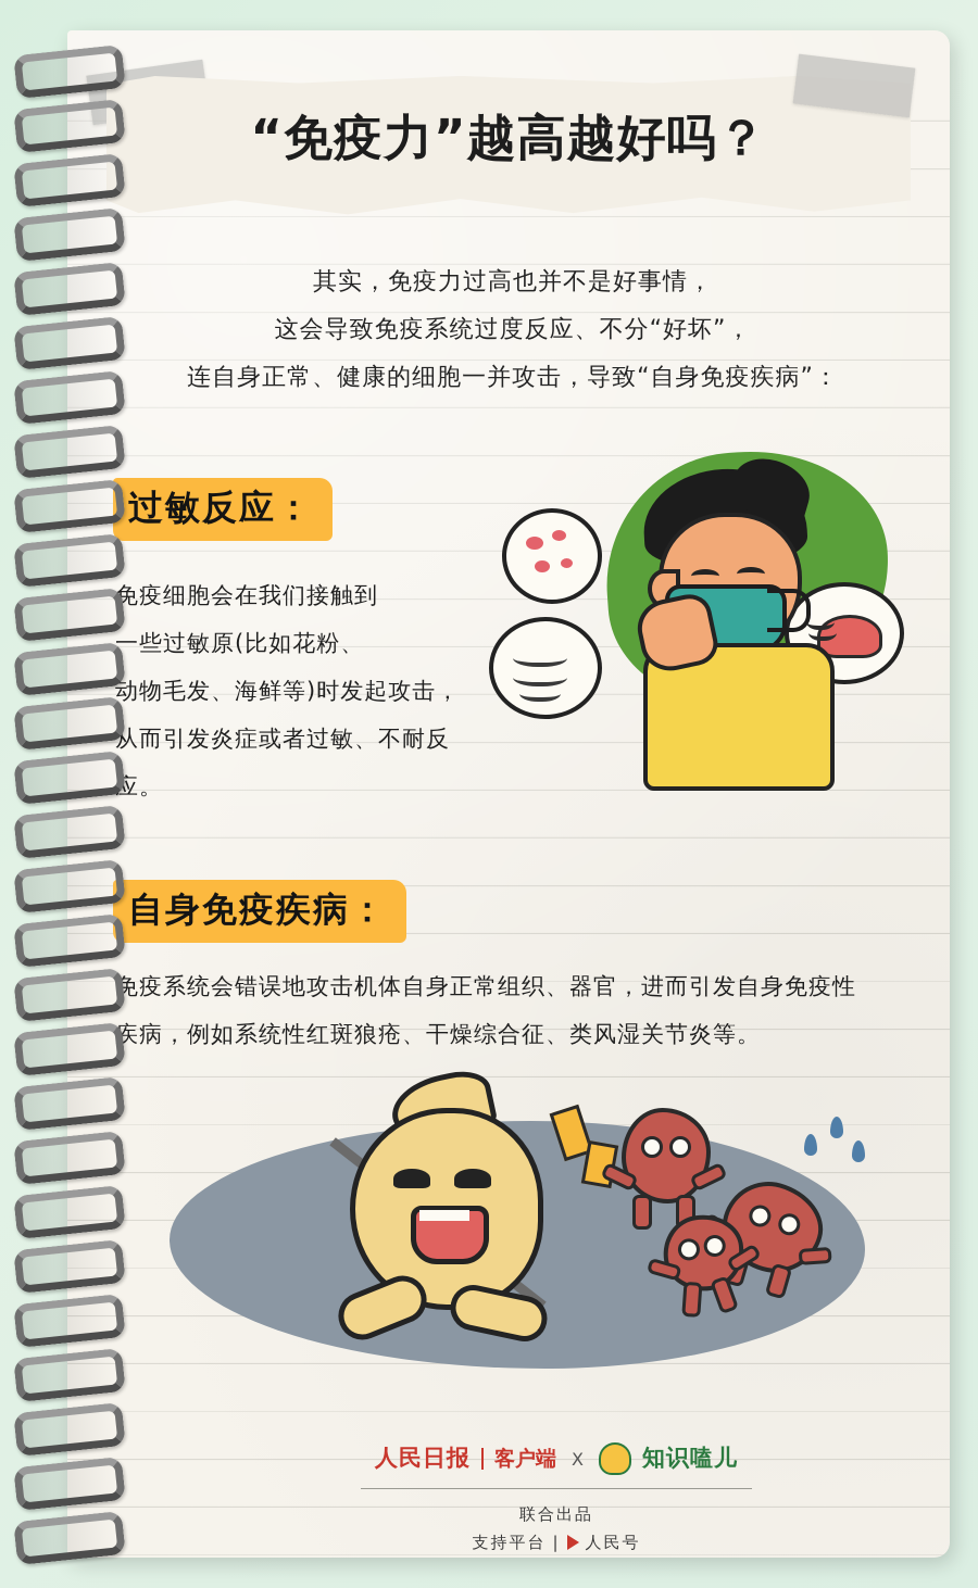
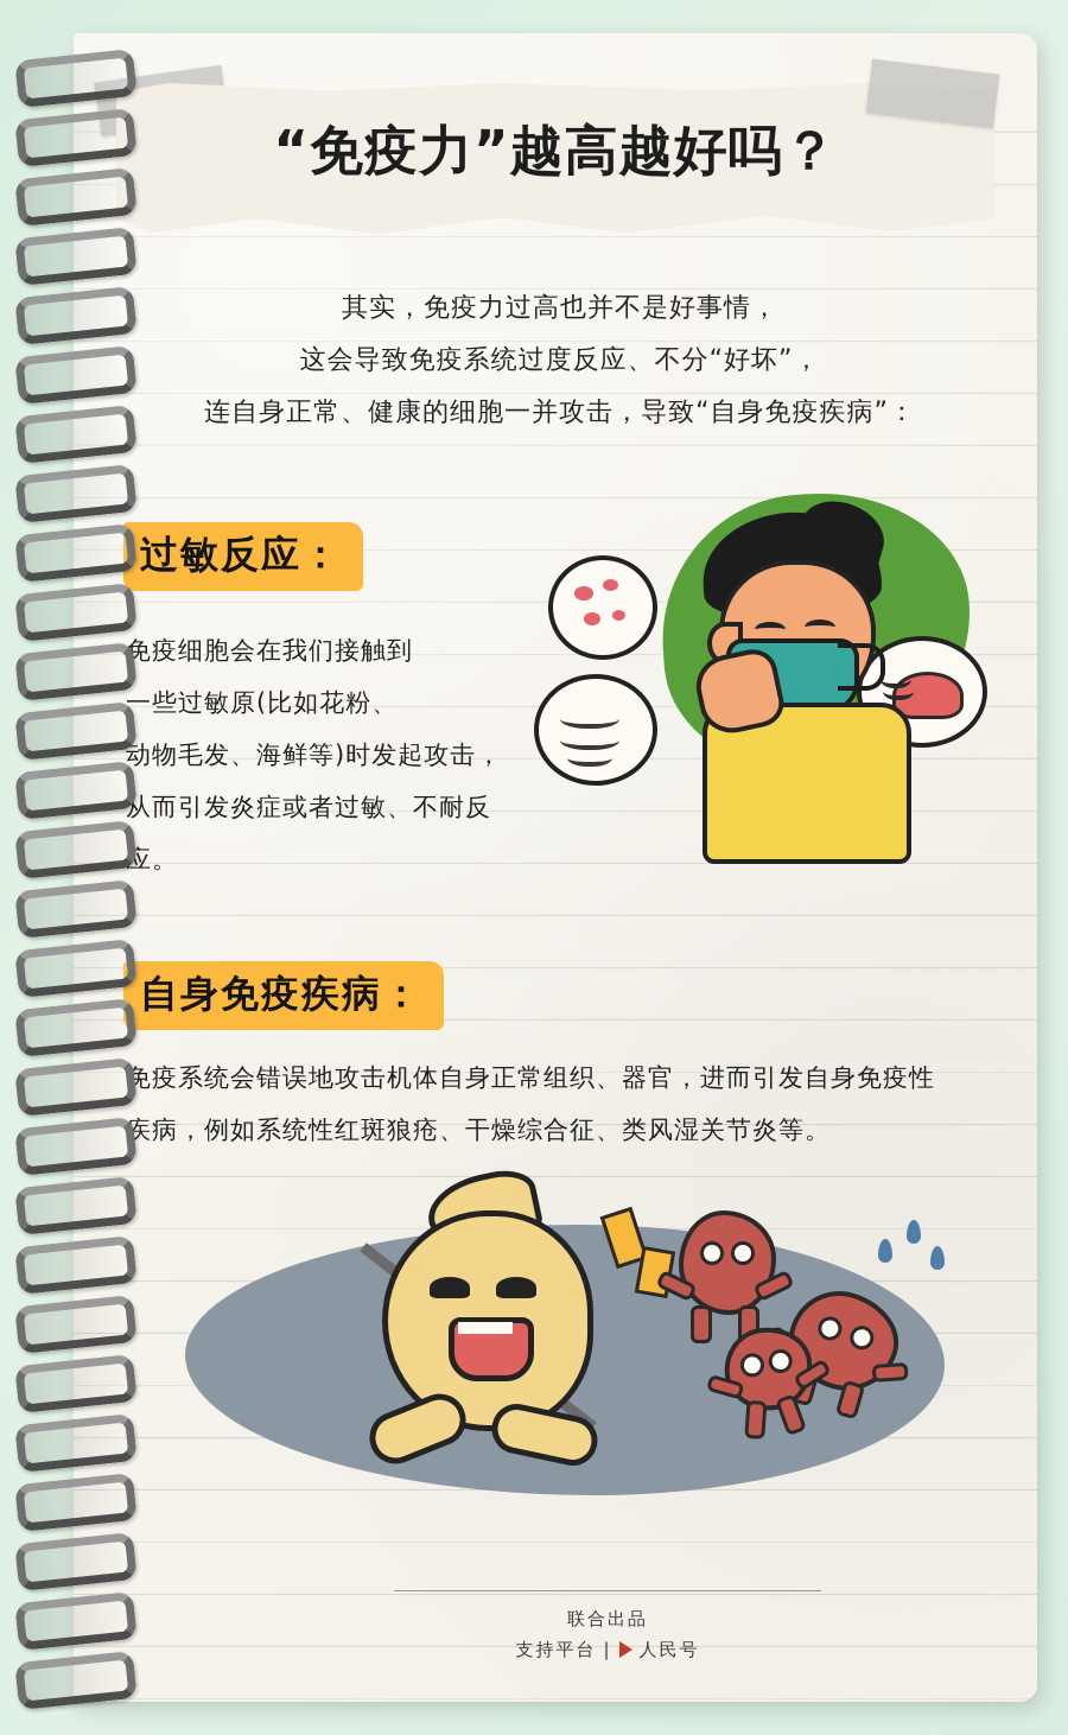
  “免疫力”越高越好吗？
  其实，免疫力过高也并不是好事情，
  这会导致免疫系统过度反应、不分“好坏”，
  连自身正常、健康的细胞一并攻击，导致“自身免疫疾病”：
  过敏反应：
  免疫细胞会在我们接触到
  一些过敏原(比如花粉、
  动物毛发、海鲜等)时发起攻击，
  从而引发炎症或者过敏、不耐反应。
  自身免疫疾病：
  免疫系统会错误地攻击机体自身正常组织、器官，进而引发自身免疫性
  疾病，例如系统性红斑狼疮、干燥综合征、类风湿关节炎等。
- 人民日报
- 客户端
- X
- 知识嗑儿
  联合出品
  支持平台
  |
  人民号
